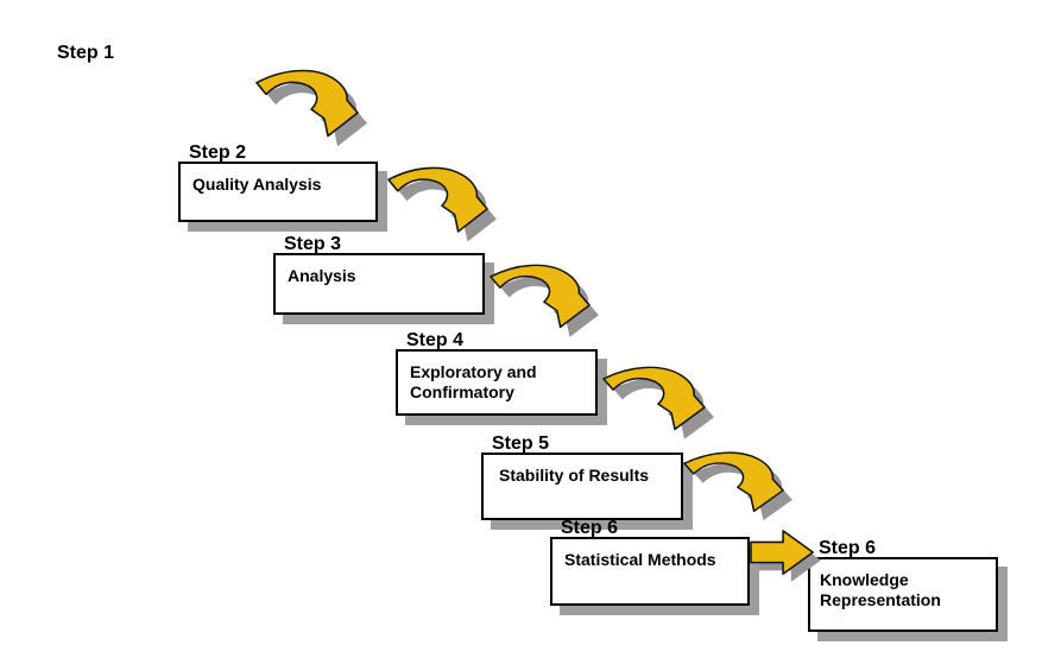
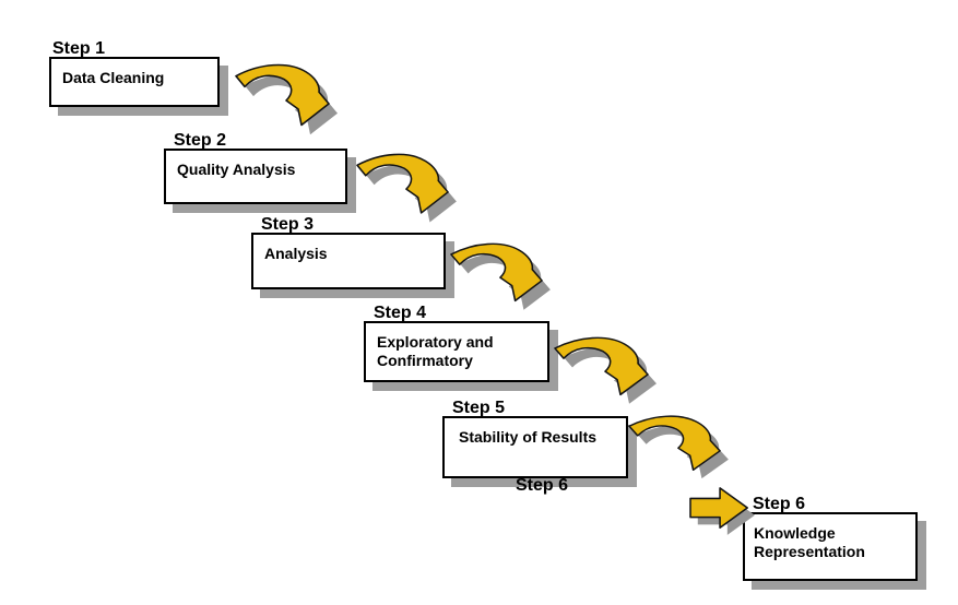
  Step 1
+ Data Cleaning
  Step 2
  Quality Analysis
  Step 3
  Analysis
  Step 4
  Exploratory and Confirmatory
  Step 5
  Stability of Results
  Step 6
- Statistical Methods
  Step 6
  Knowledge Representation
